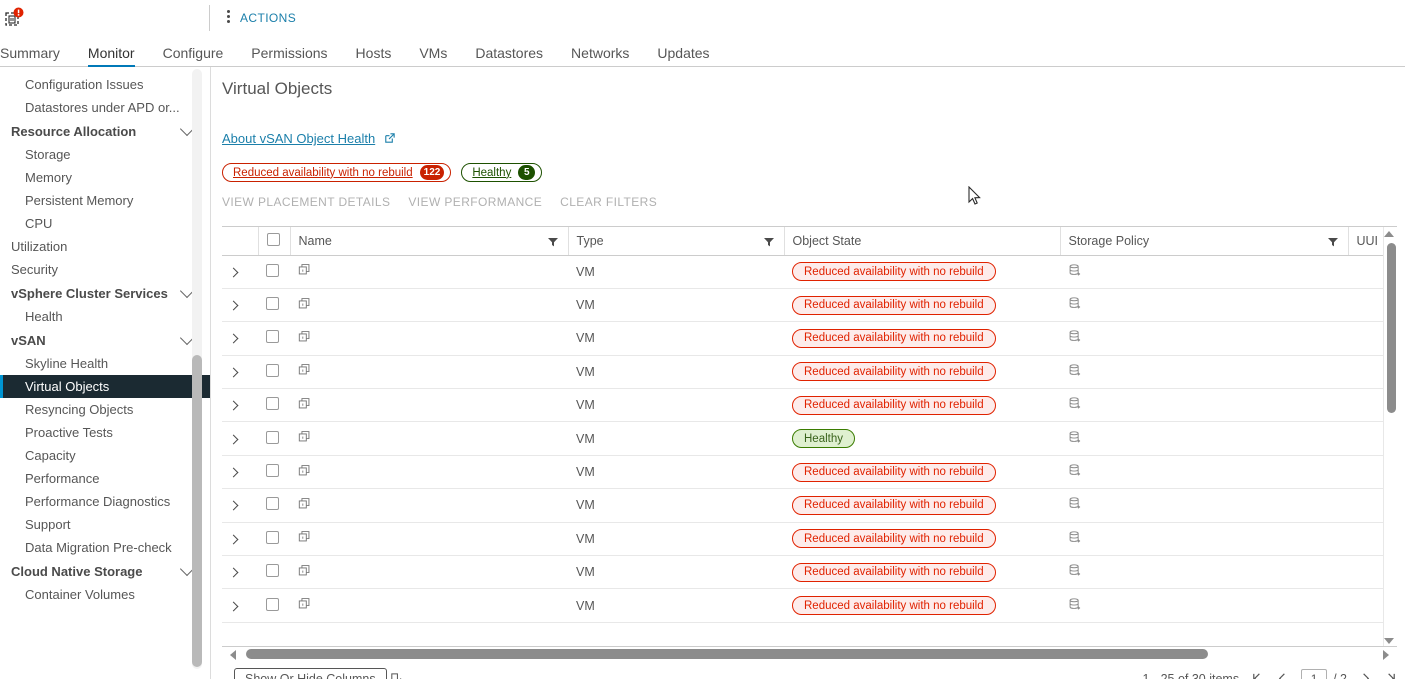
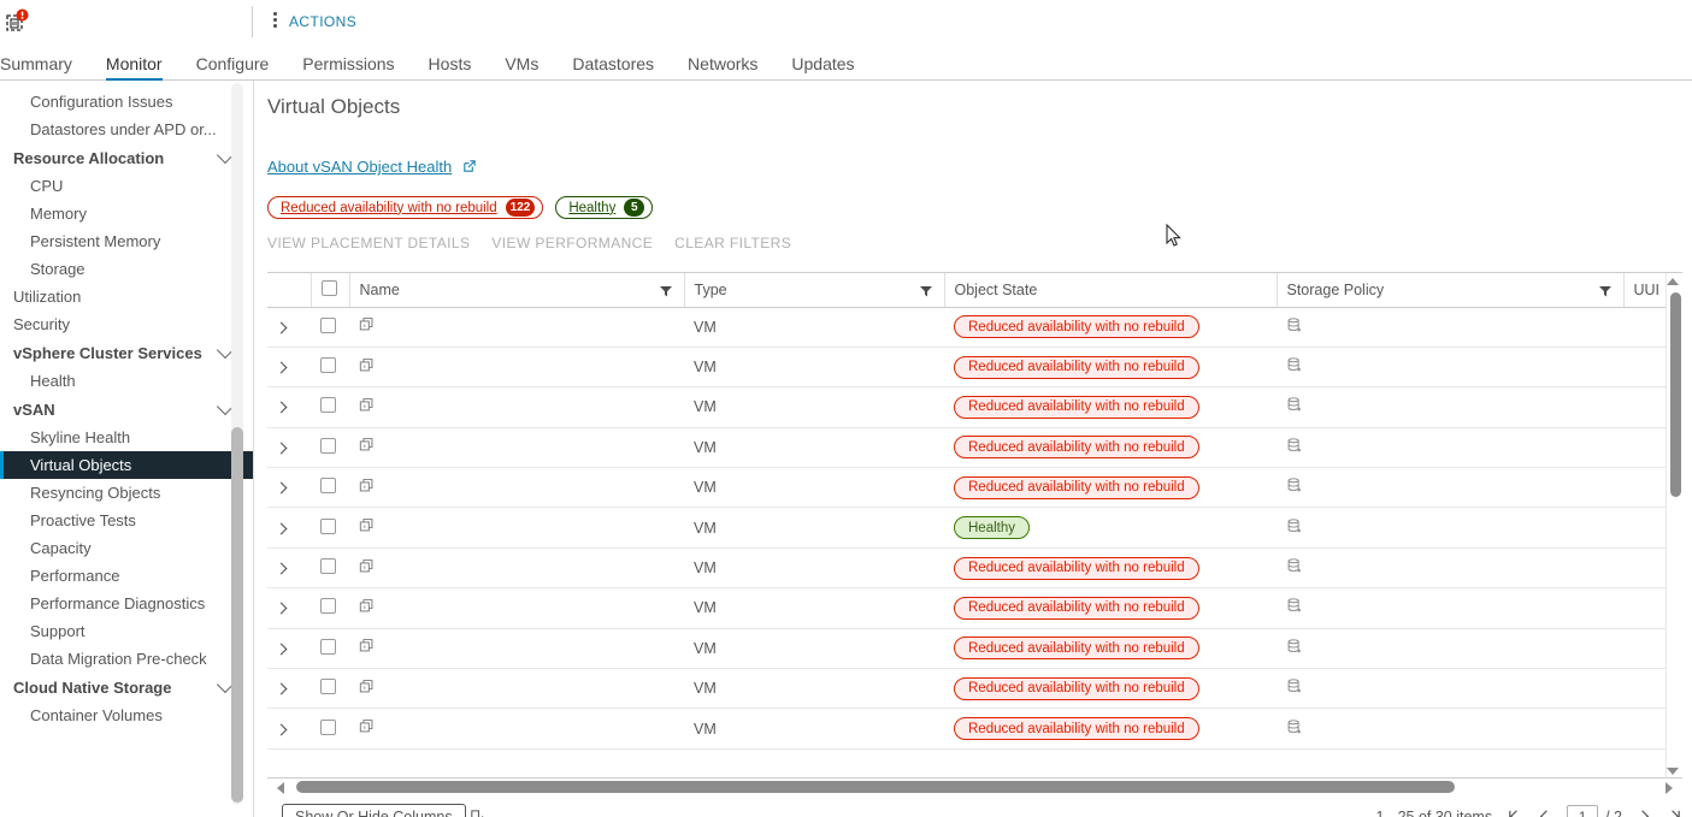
  ACTIONS
  Summary
  Monitor
  Configure
  Permissions
  Hosts
  VMs
  Datastores
  Networks
  Updates
  Configuration Issues
  Datastores under APD or...
  Resource Allocation
- Storage
+ CPU
  Memory
  Persistent Memory
- CPU
+ Storage
  Utilization
  Security
  vSphere Cluster Services
  Health
  vSAN
  Skyline Health
  Virtual Objects
  Resyncing Objects
  Proactive Tests
  Capacity
  Performance
  Performance Diagnostics
  Support
  Data Migration Pre-check
  Cloud Native Storage
  Container Volumes
  Virtual Objects
  About vSAN Object Health
  Reduced availability with no rebuild
  122
  Healthy
  5
  VIEW PLACEMENT DETAILS
  VIEW PERFORMANCE
  CLEAR FILTERS
  		Name	Type	Object State	Storage Policy	UUI
  			VM	Reduced availability with no rebuild
  			VM	Reduced availability with no rebuild
  			VM	Reduced availability with no rebuild
  			VM	Reduced availability with no rebuild
  			VM	Reduced availability with no rebuild
  			VM	Healthy
  			VM	Reduced availability with no rebuild
  			VM	Reduced availability with no rebuild
  			VM	Reduced availability with no rebuild
  			VM	Reduced availability with no rebuild
  			VM	Reduced availability with no rebuild
